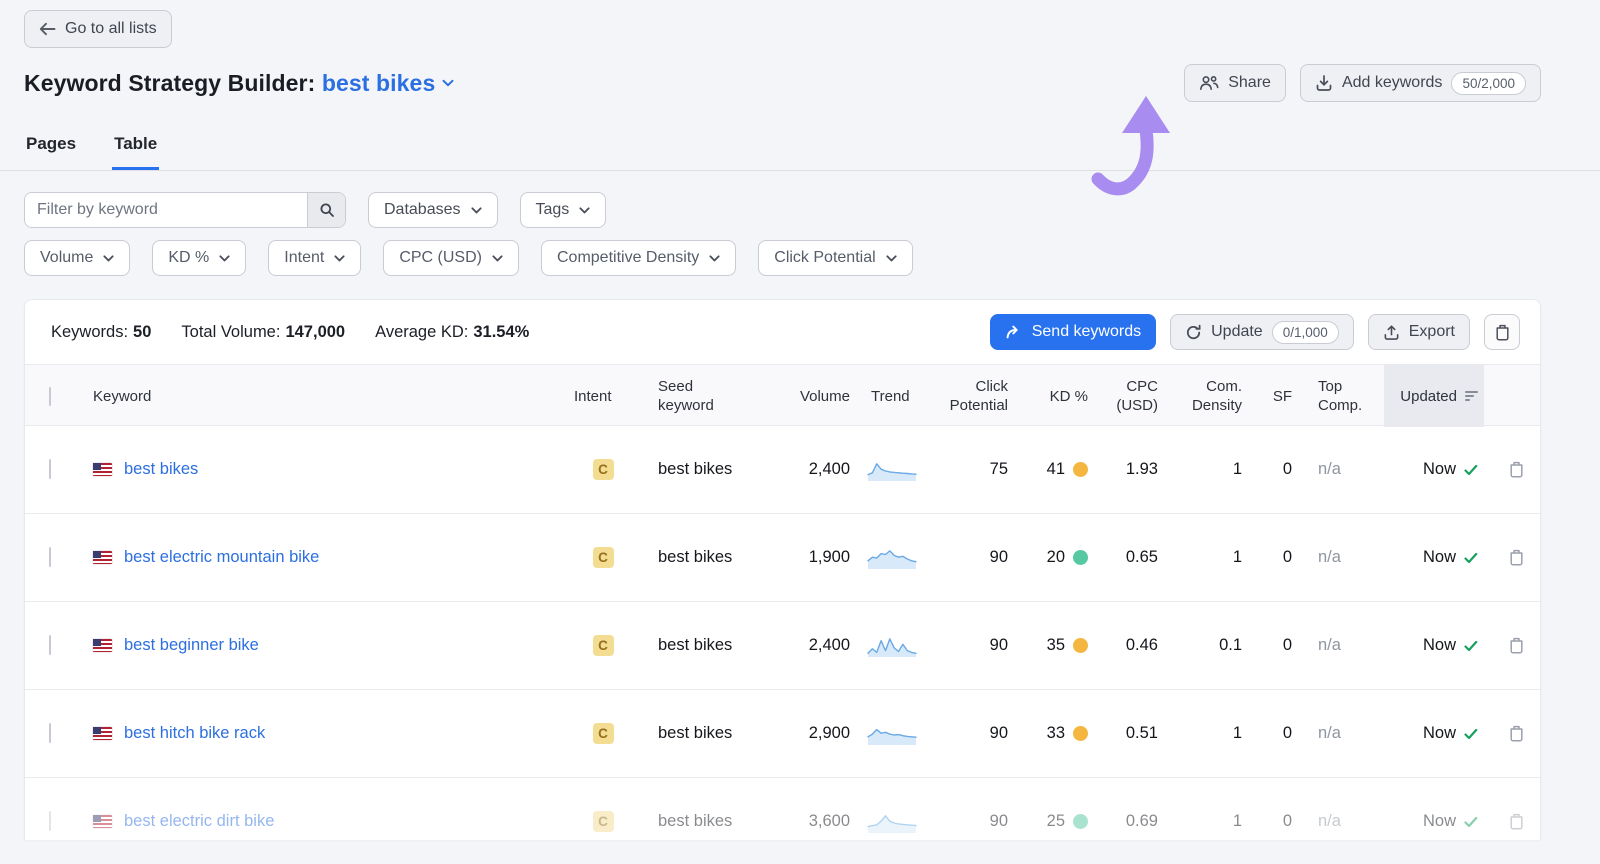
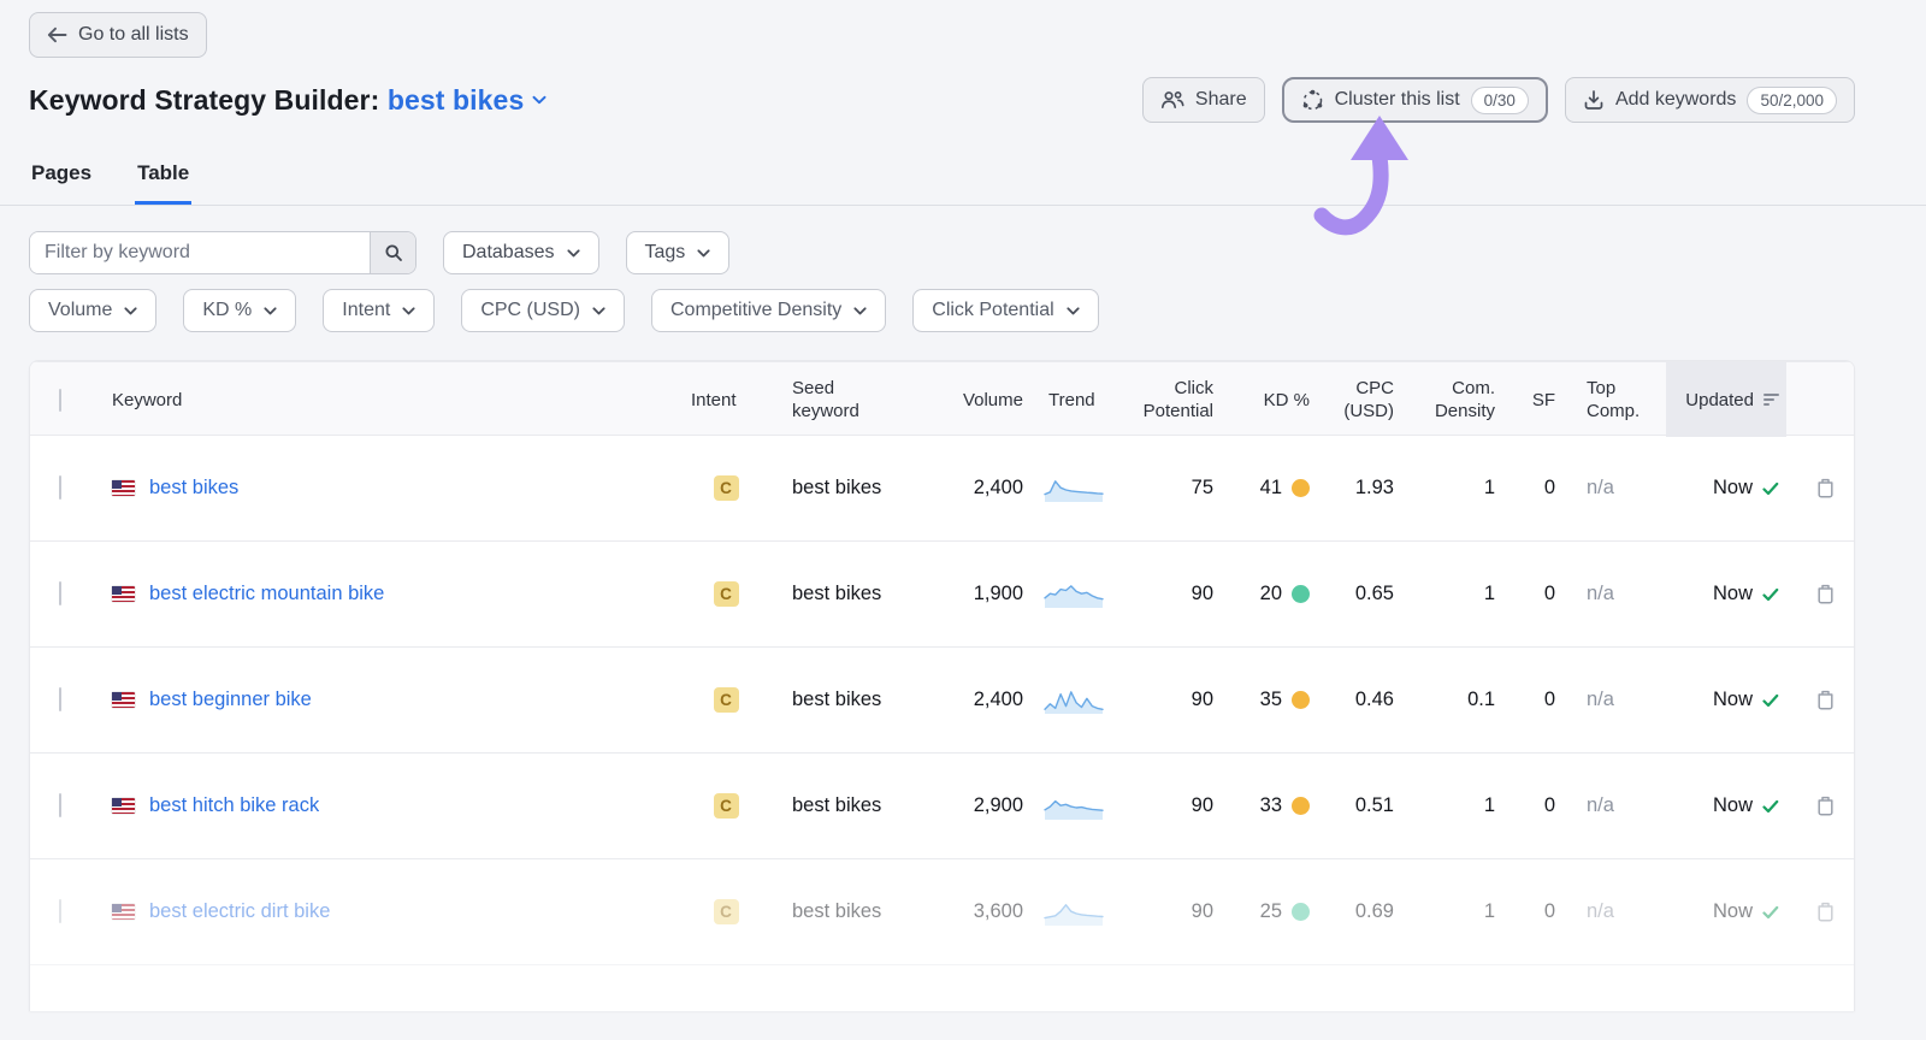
  Go to all lists
  Keyword Strategy Builder:
  best bikes
  Share
+ Cluster this list
+ 0/30
  Add keywords
  50/2,000
  Pages
  Table
  Filter by keyword
  Databases
  Tags
  Volume
  KD %
  Intent
  CPC (USD)
  Competitive Density
  Click Potential
- Keywords: 50
- Total Volume: 147,000
- Average KD: 31.54%
- Send keywords
- Update
- 0/1,000
- Export
  Keyword
  Intent
  Seed
  keyword
  Volume
  Trend
  Click
  Potential
  KD %
  CPC
  (USD)
  Com.
  Density
  SF
  Top
  Comp.
  Updated
  best bikes
  C
  best bikes
  2,400
  75
  41
  1.93
  1
  0
  n/a
  Now
  best electric mountain bike
  C
  best bikes
  1,900
  90
  20
  0.65
  1
  0
  n/a
  Now
  best beginner bike
  C
  best bikes
  2,400
  90
  35
  0.46
  0.1
  0
  n/a
  Now
  best hitch bike rack
  C
  best bikes
  2,900
  90
  33
  0.51
  1
  0
  n/a
  Now
  best electric dirt bike
  C
  best bikes
  3,600
  90
  25
  0.69
  1
  0
  n/a
  Now
